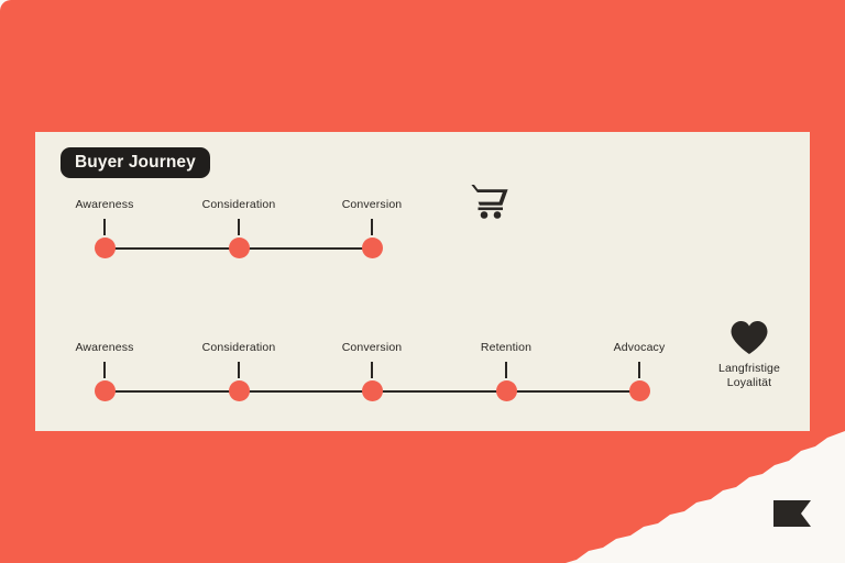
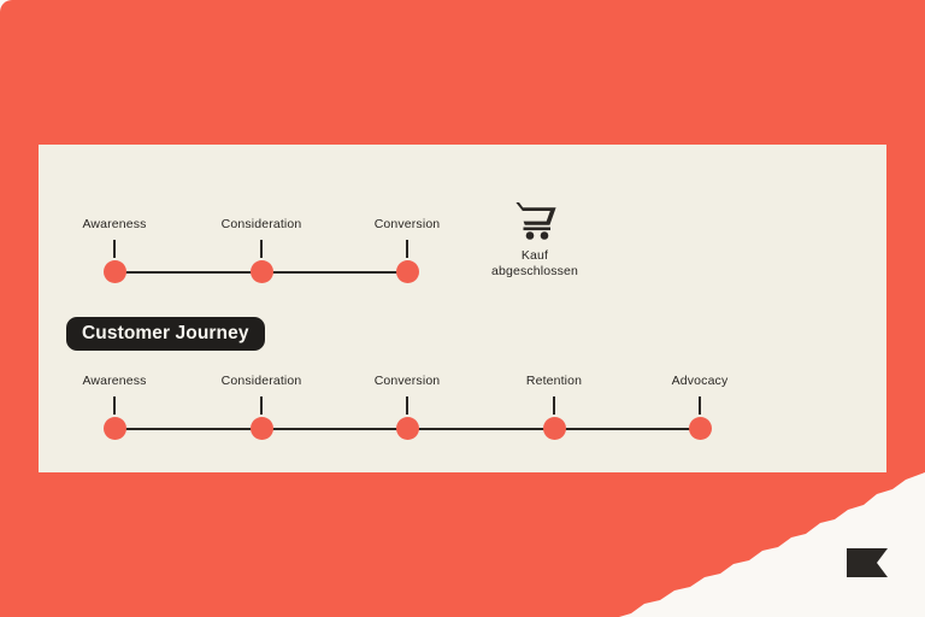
- Buyer Journey
  Awareness
  Consideration
  Conversion
+ Kauf
+ abgeschlossen
+ Customer Journey
  Awareness
  Consideration
  Conversion
  Retention
  Advocacy
- Langfristige
- Loyalität
